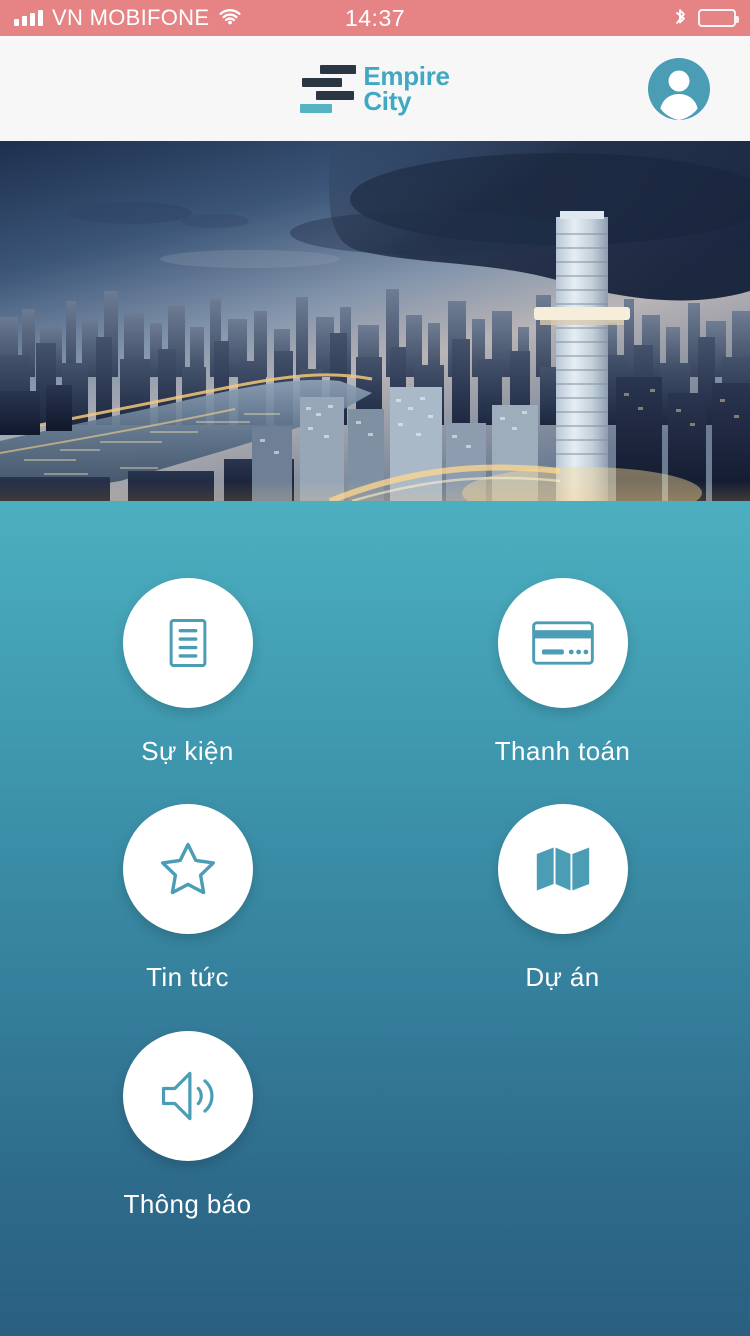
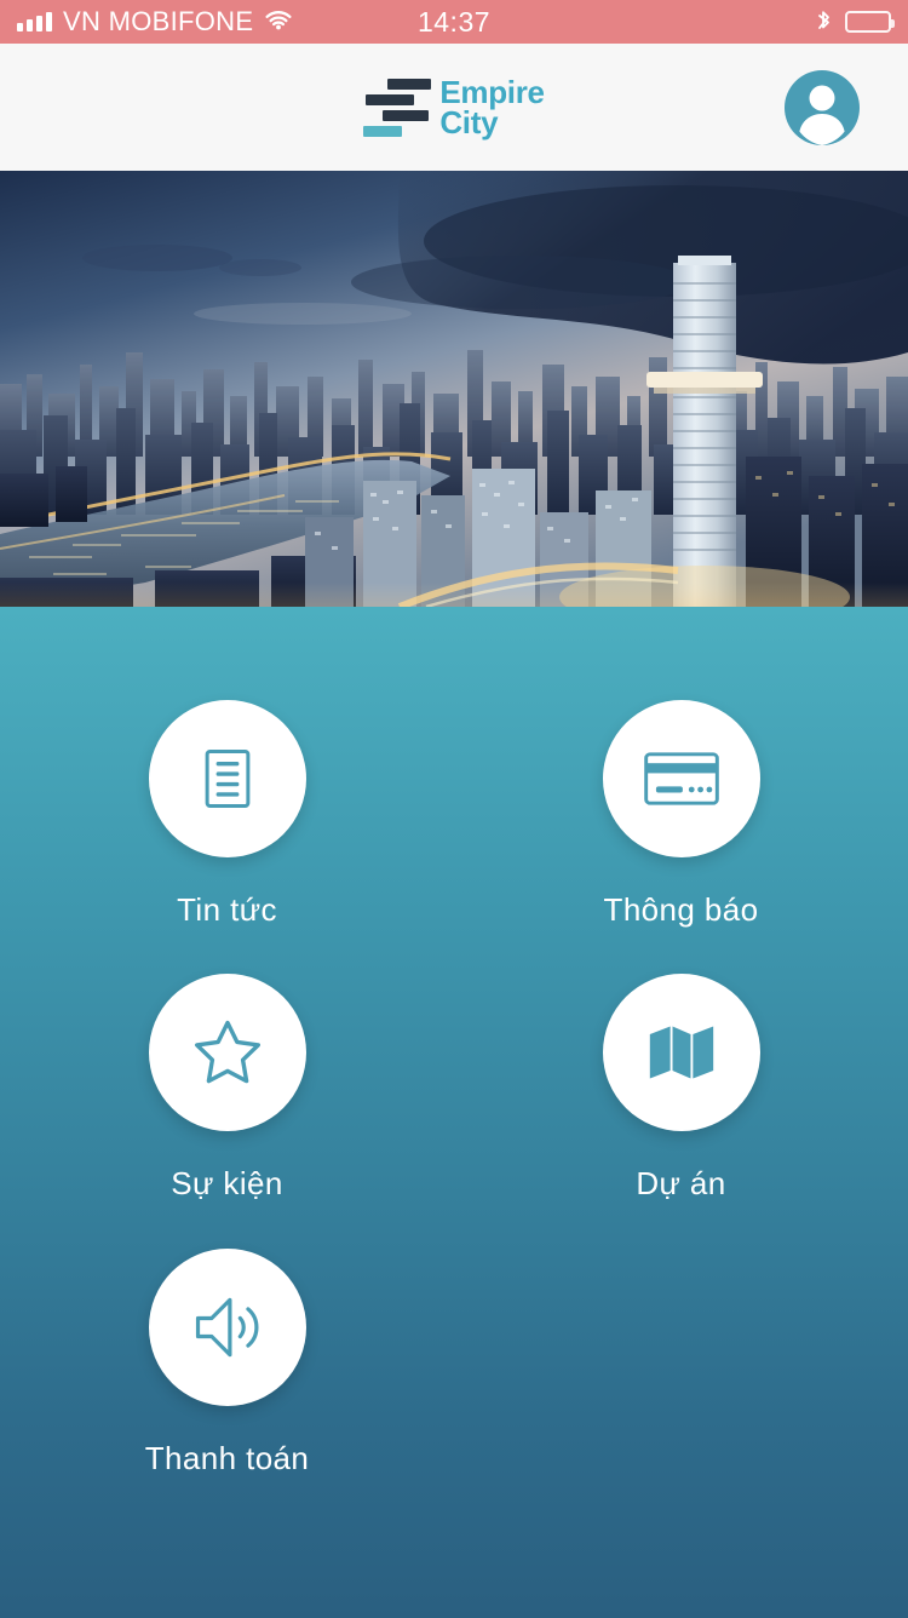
  VN MOBIFONE
  14:37
  Empire
  City
- Sự kiện
+ Tin tức
- Thanh toán
+ Thông báo
- Tin tức
+ Sự kiện
  Dự án
- Thông báo
+ Thanh toán
